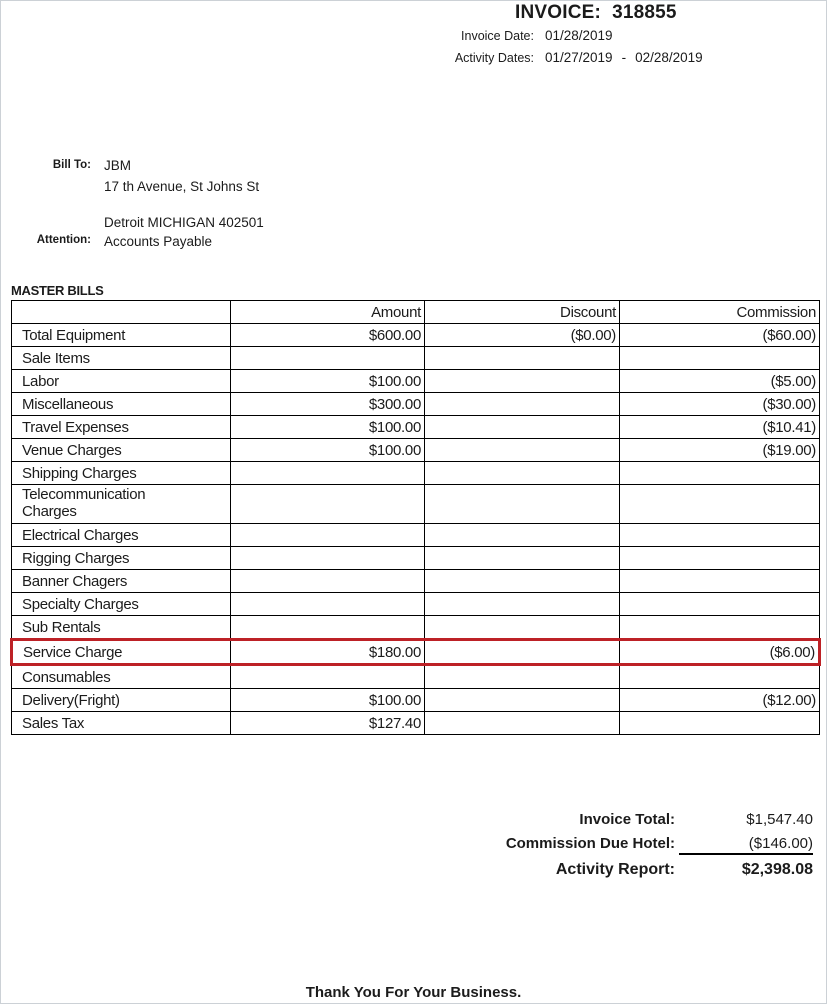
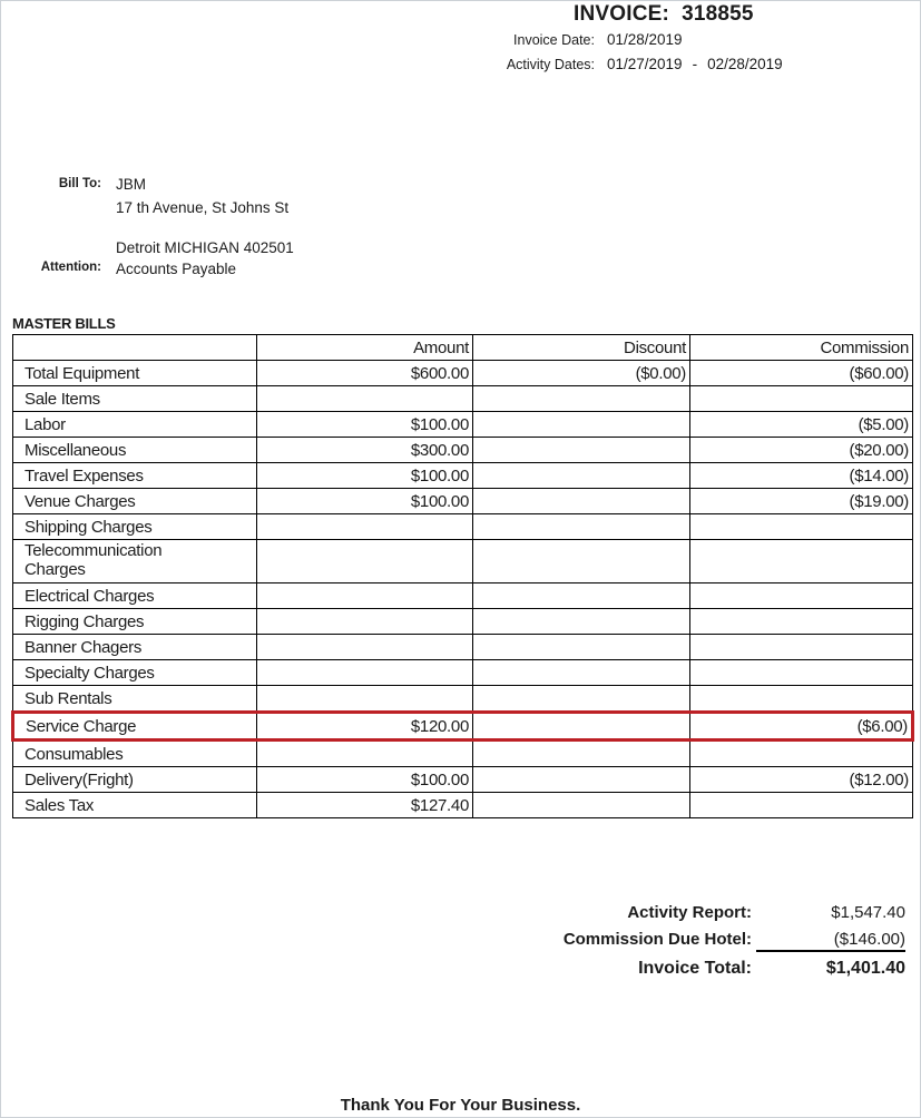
  INVOICE: 318855
  Invoice Date:
  01/28/2019
  Activity Dates:
  01/27/2019
  -
  02/28/2019
  Bill To:
  JBM
  17 th Avenue, St Johns St
  Detroit MICHIGAN 402501
  Attention:
  Accounts Payable
  MASTER BILLS
  	Amount	Discount	Commission
  Total Equipment	$600.00	($0.00)	($60.00)
  Sale Items
  Labor	$100.00		($5.00)
- Miscellaneous	$300.00		($30.00)
+ Miscellaneous	$300.00		($20.00)
- Travel Expenses	$100.00		($10.41)
+ Travel Expenses	$100.00		($14.00)
  Venue Charges	$100.00		($19.00)
  Shipping Charges
  Telecommunication Charges
  Electrical Charges
  Rigging Charges
  Banner Chagers
  Specialty Charges
  Sub Rentals
- Service Charge	$180.00		($6.00)
+ Service Charge	$120.00		($6.00)
  Consumables
  Delivery(Fright)	$100.00		($12.00)
  Sales Tax	$127.40
- Invoice Total:
+ Activity Report:
  $1,547.40
  Commission Due Hotel:
  ($146.00)
- Activity Report:
+ Invoice Total:
- $2,398.08
+ $1,401.40
  Thank You For Your Business.
